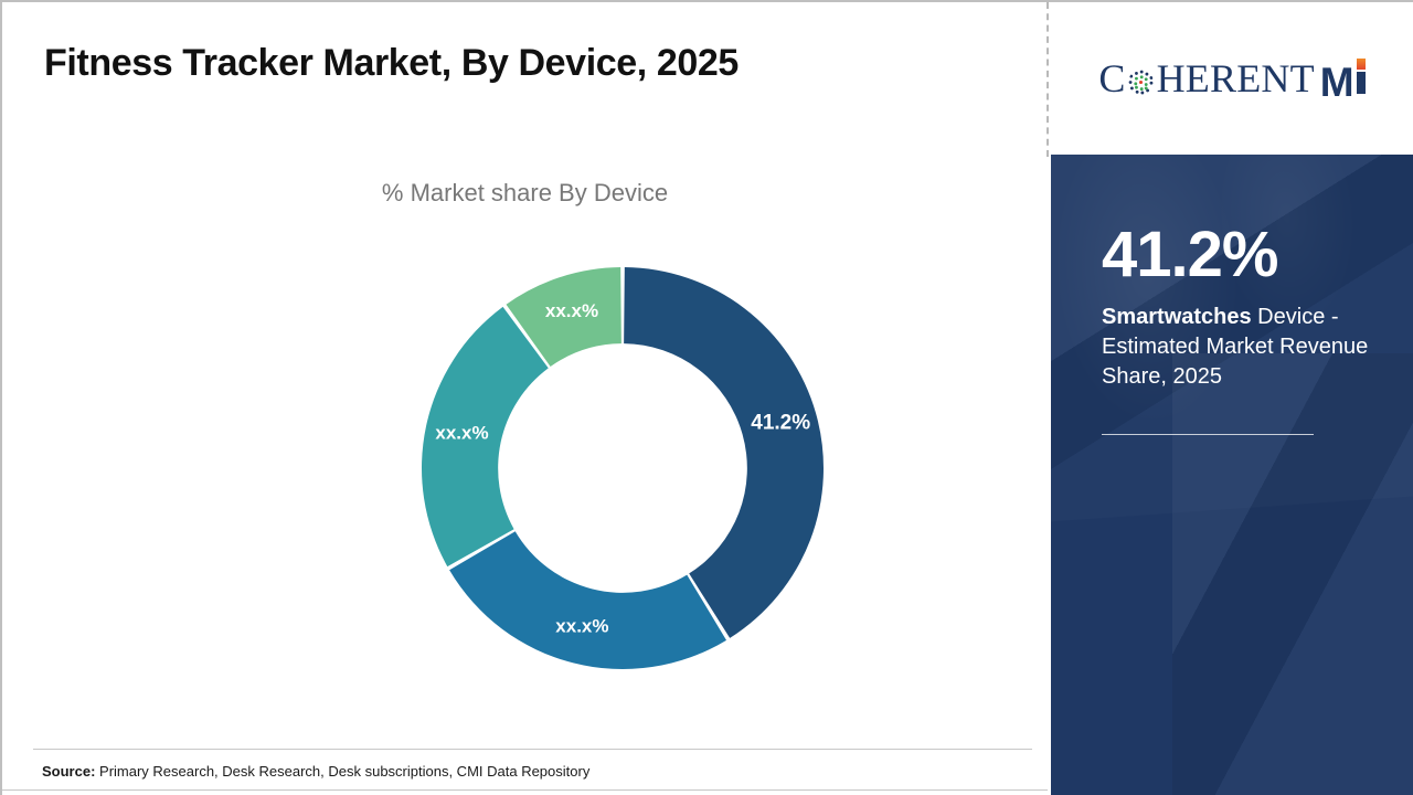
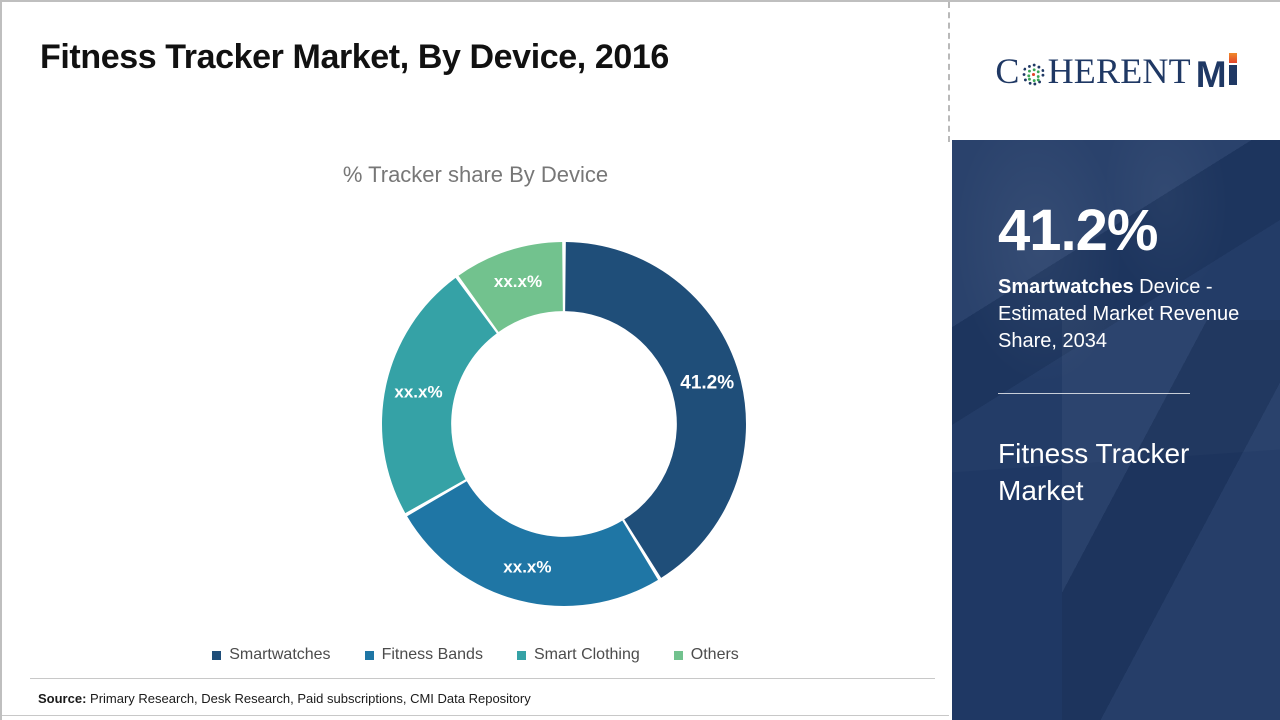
- Fitness Tracker Market, By Device, 2025
+ Fitness Tracker Market, By Device, 2016
- % Market share By Device
+ % Tracker share By Device
  41.2%
  xx.x%
  xx.x%
  xx.x%
+ Smartwatches
+ Fitness Bands
+ Smart Clothing
+ Others
- Source: Primary Research, Desk Research, Desk subscriptions, CMI Data Repository
+ Source: Primary Research, Desk Research, Paid subscriptions, CMI Data Repository
  C
  HERENT
  M
  41.2%
- Smartwatches Device - Estimated Market Revenue Share, 2025
+ Smartwatches Device - Estimated Market Revenue Share, 2034
+ Fitness Tracker Market
